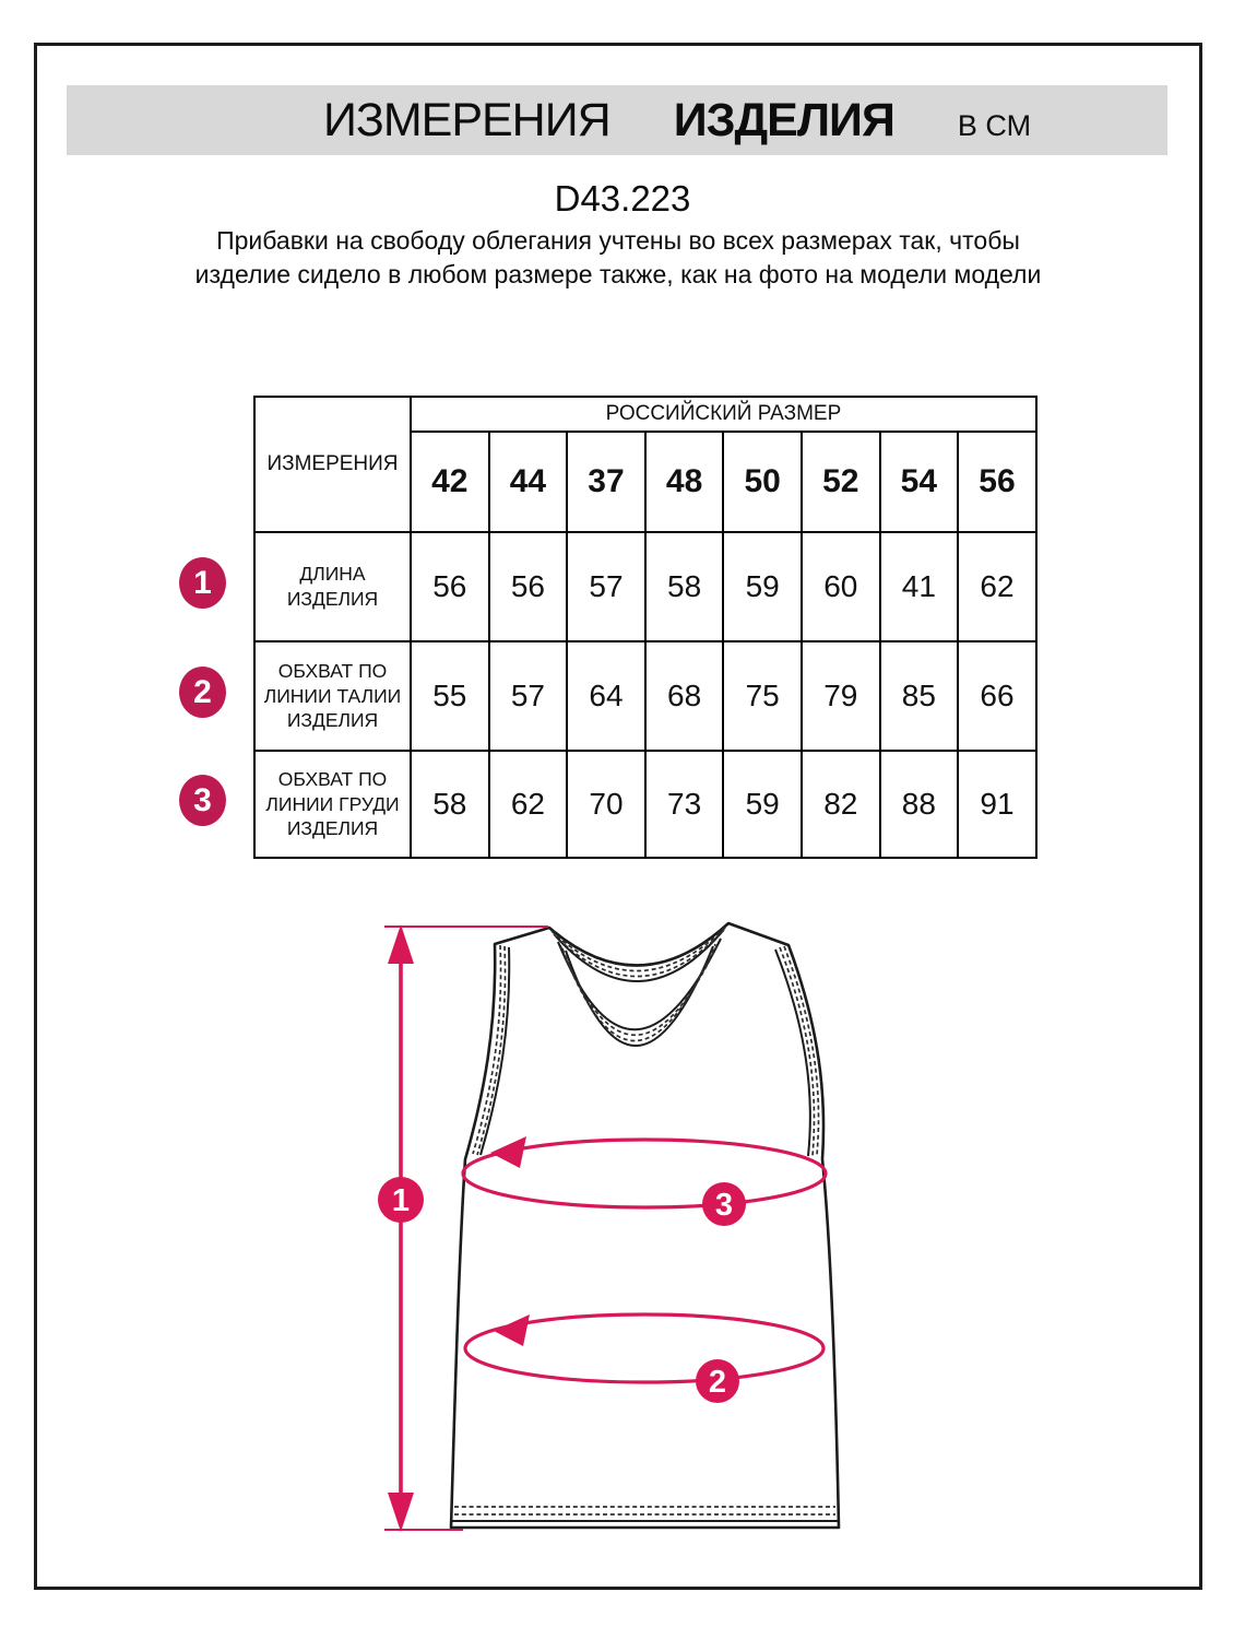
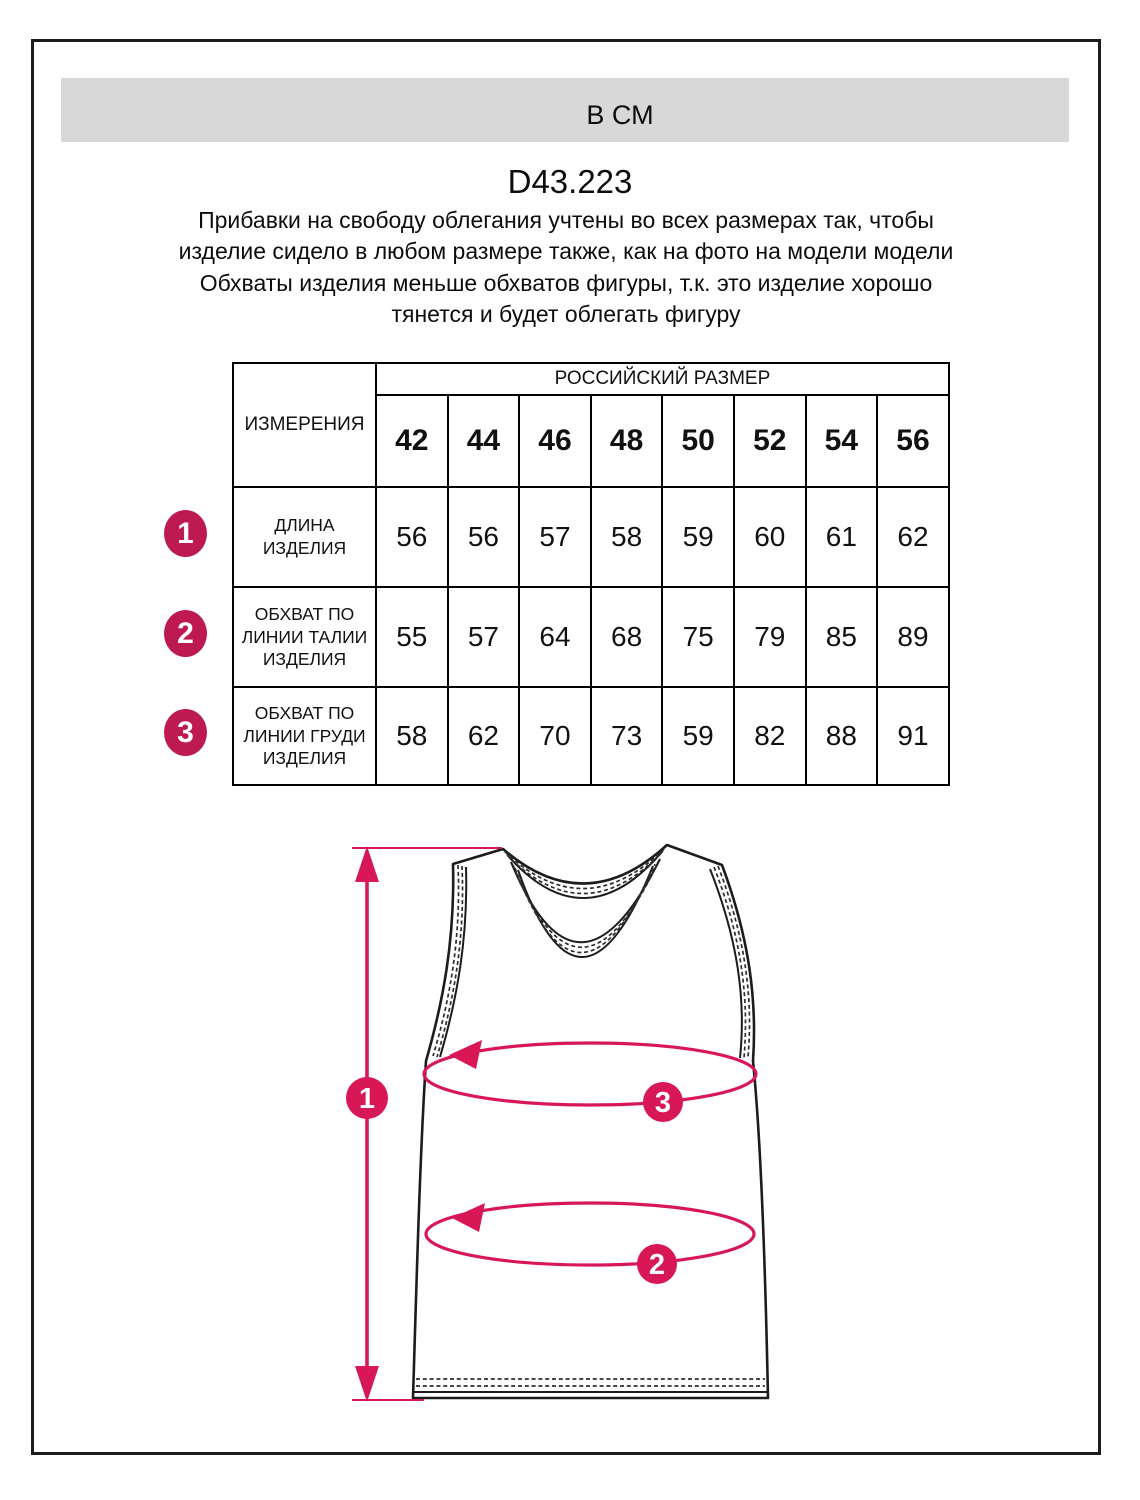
- ИЗМЕРЕНИЯ
- ИЗДЕЛИЯ
  В СМ
  D43.223
  Прибавки на свободу облегания учтены во всех размерах так, чтобы изделие сидело в любом размере также, как на фото на модели модели
+ Обхваты изделия меньше обхватов фигуры, т.к. это изделие хорошо тянется и будет облегать фигуру
  ИЗМЕРЕНИЯ	РОССИЙСКИЙ РАЗМЕР
- 42	44	37	48	50	52	54	56
+ 42	44	46	48	50	52	54	56
- ДЛИНА ИЗДЕЛИЯ	56	56	57	58	59	60	41	62
+ ДЛИНА ИЗДЕЛИЯ	56	56	57	58	59	60	61	62
- ОБХВАТ ПО ЛИНИИ ТАЛИИ ИЗДЕЛИЯ	55	57	64	68	75	79	85	66
+ ОБХВАТ ПО ЛИНИИ ТАЛИИ ИЗДЕЛИЯ	55	57	64	68	75	79	85	89
  ОБХВАТ ПО ЛИНИИ ГРУДИ ИЗДЕЛИЯ	58	62	70	73	59	82	88	91
  1
  2
  3
  1
  3
  2
